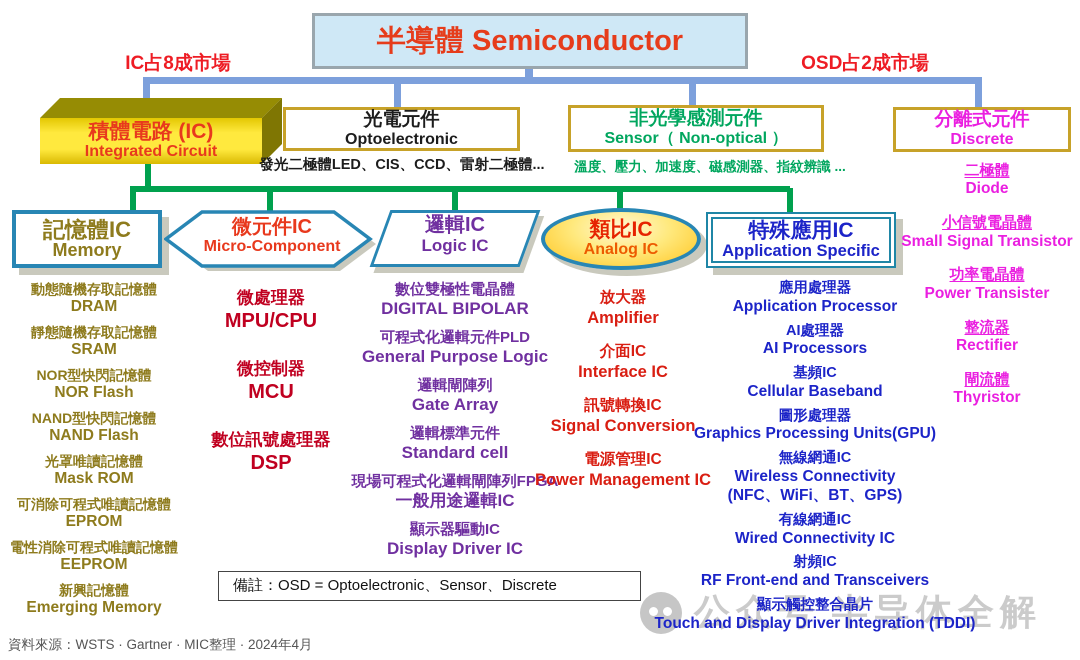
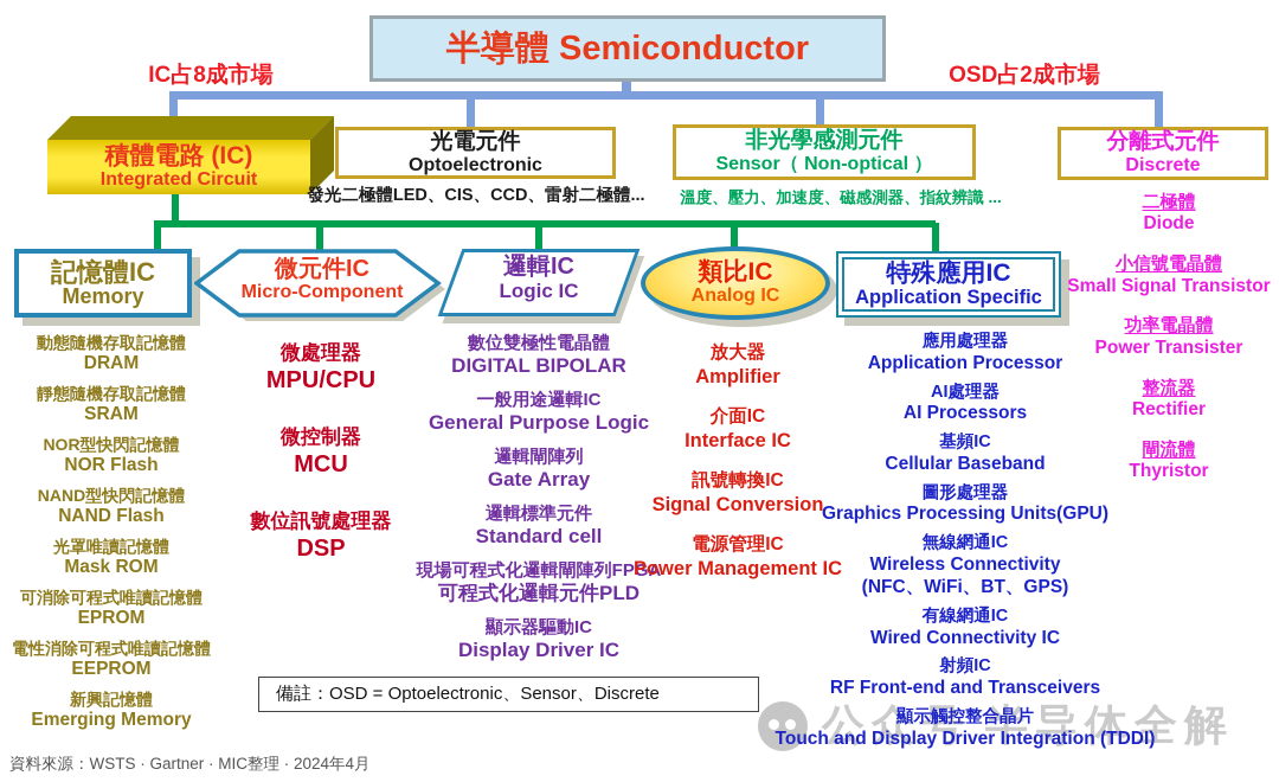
  半導體 Semiconductor
  IC占8成市場
  OSD占2成市場
  積體電路 (IC)
  Integrated Circuit
  光電元件
  Optoelectronic
  發光二極體LED、CIS、CCD、雷射二極體...
  非光學感測元件
  Sensor（ Non-optical ）
  溫度、壓力、加速度、磁感測器、指紋辨識 ...
  分離式元件
  Discrete
  記憶體IC
  Memory
  微元件IC
  Micro-Component
  邏輯IC
  Logic IC
  類比IC
  Analog IC
  特殊應用IC
  Application Specific
  動態隨機存取記憶體
  DRAM
  靜態隨機存取記憶體
  SRAM
  NOR型快閃記憶體
  NOR Flash
  NAND型快閃記憶體
  NAND Flash
  光罩唯讀記憶體
  Mask ROM
  可消除可程式唯讀記憶體
  EPROM
  電性消除可程式唯讀記憶體
  EEPROM
  新興記憶體
  Emerging Memory
  微處理器
  MPU/CPU
  微控制器
  MCU
  數位訊號處理器
  DSP
  數位雙極性電晶體
  DIGITAL BIPOLAR
- 可程式化邏輯元件PLD
+ 一般用途邏輯IC
  General Purpose Logic
  邏輯閘陣列
  Gate Array
  邏輯標準元件
  Standard cell
  現場可程式化邏輯閘陣列FPGA
- 一般用途邏輯IC
+ 可程式化邏輯元件PLD
  顯示器驅動IC
  Display Driver IC
  放大器
  Amplifier
  介面IC
  Interface IC
  訊號轉換IC
  Signal Conversion
  電源管理IC
  Power Management IC
  應用處理器
  Application Processor
  AI處理器
  AI Processors
  基頻IC
  Cellular Baseband
  圖形處理器
  Graphics Processing Units(GPU)
  無線網通IC
  Wireless Connectivity
  (NFC、WiFi、BT、GPS)
  有線網通IC
  Wired Connectivity IC
  射頻IC
  RF Front-end and Transceivers
  顯示觸控整合晶片
  Touch and Display Driver Integration (TDDI)
  二極體
  Diode
  小信號電晶體
  Small Signal Transistor
  功率電晶體
  Power Transister
  整流器
  Rectifier
  閘流體
  Thyristor
  公众号
  半导体全解
  備註：OSD = Optoelectronic、Sensor、Discrete
  資料來源：WSTS · Gartner · MIC整理 · 2024年4月
